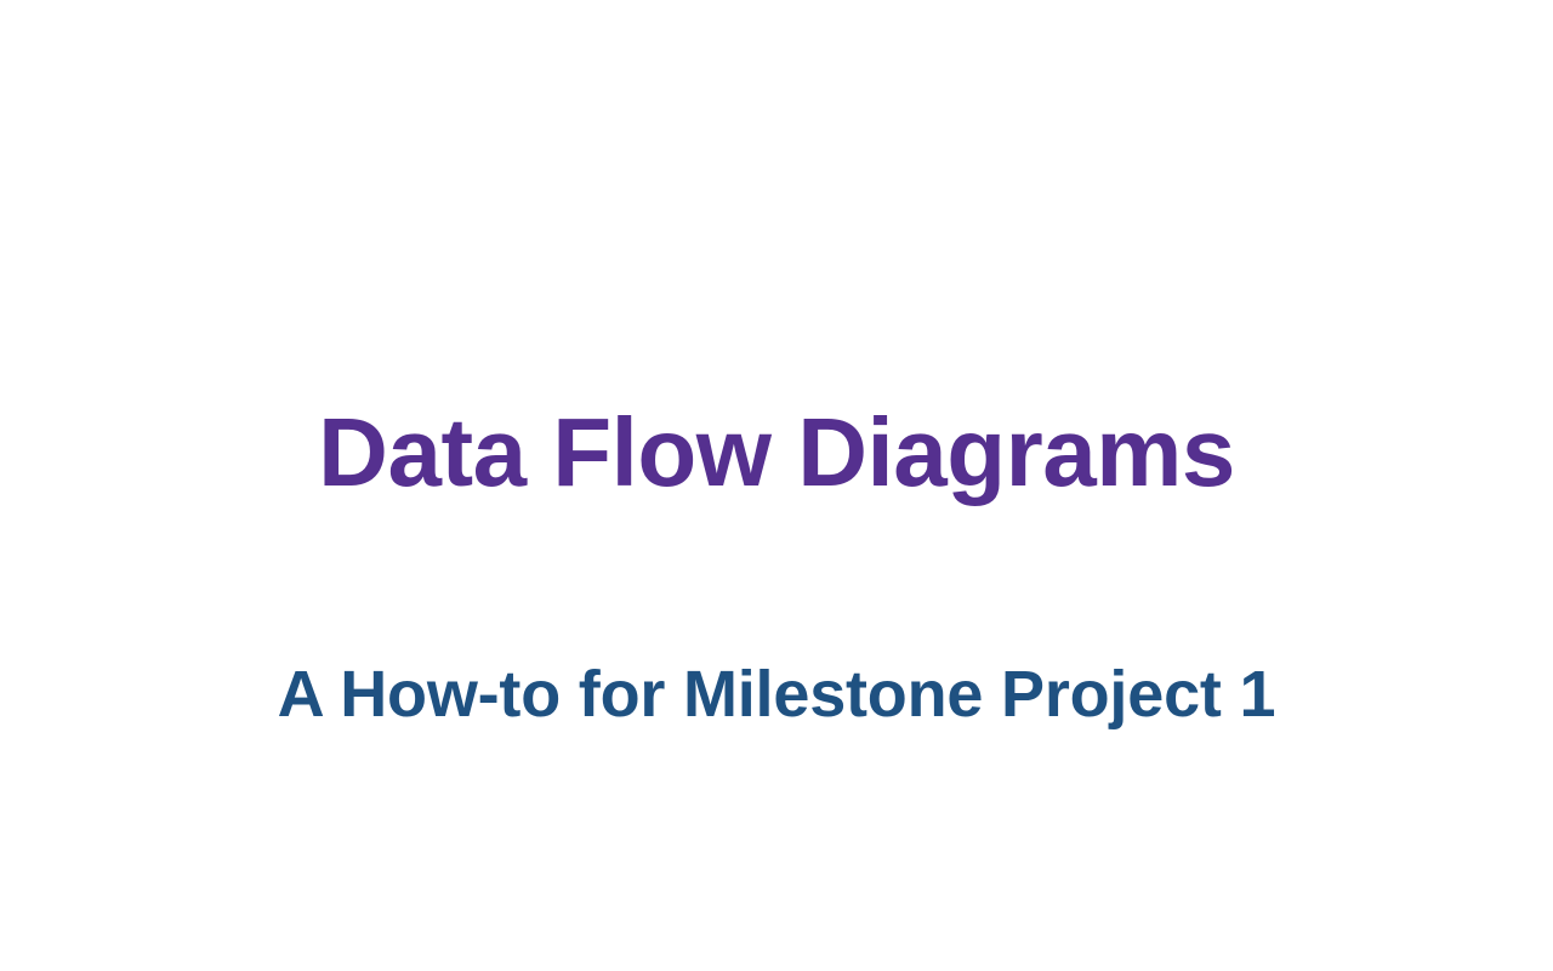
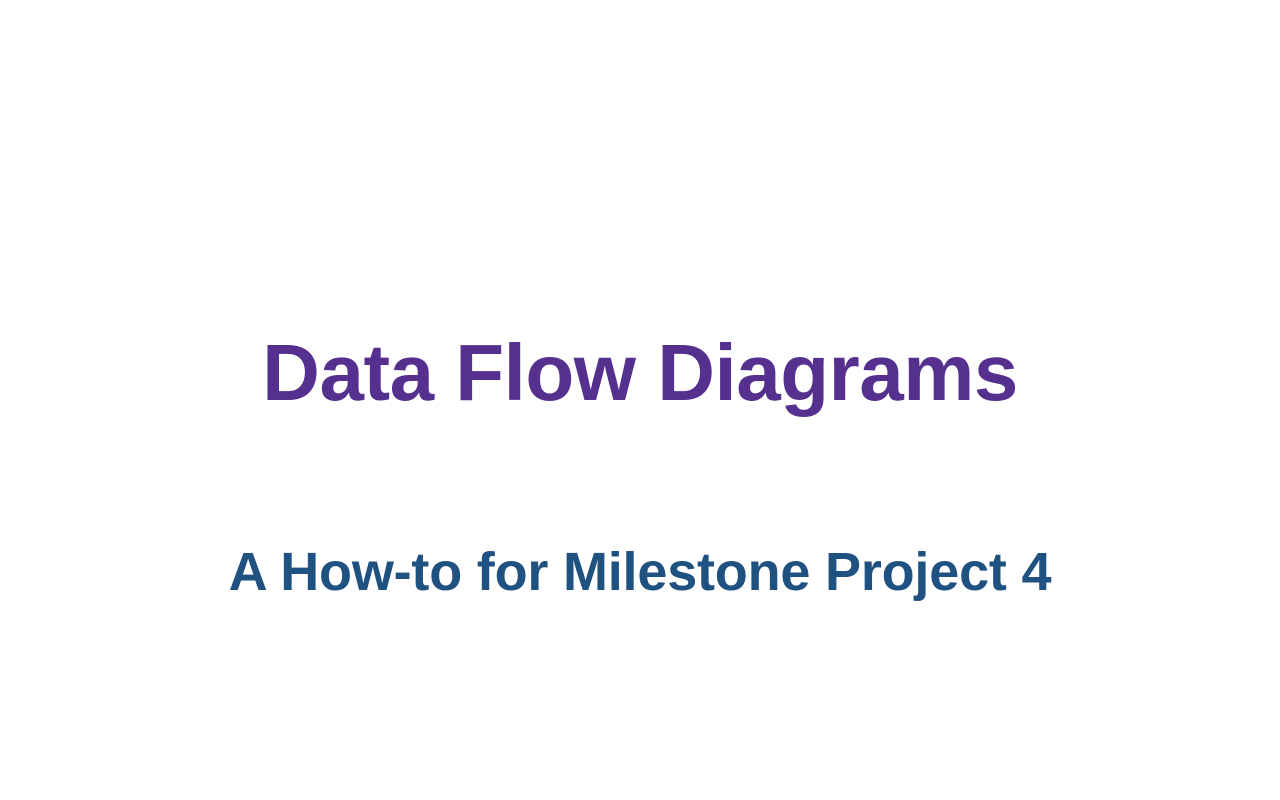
  Data Flow Diagrams
- A How-to for Milestone Project 1
+ A How-to for Milestone Project 4
